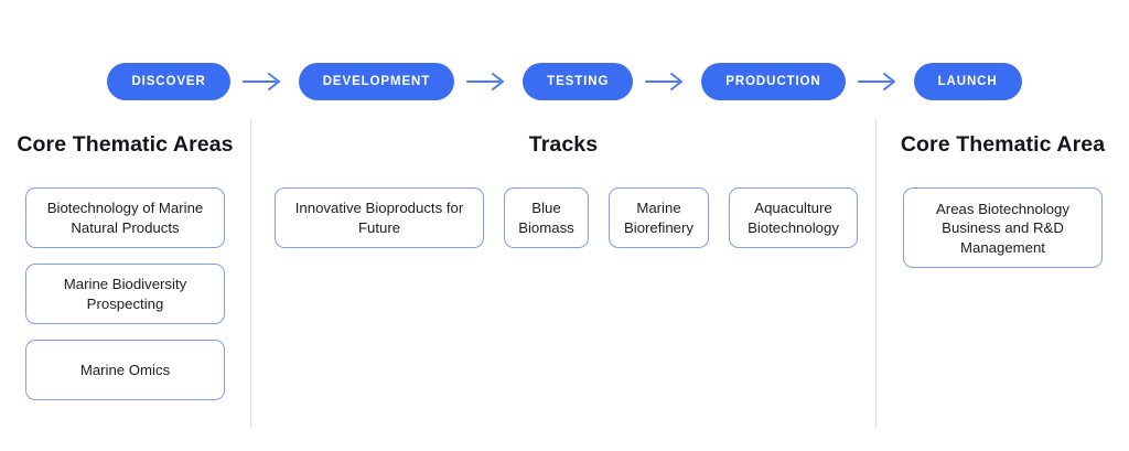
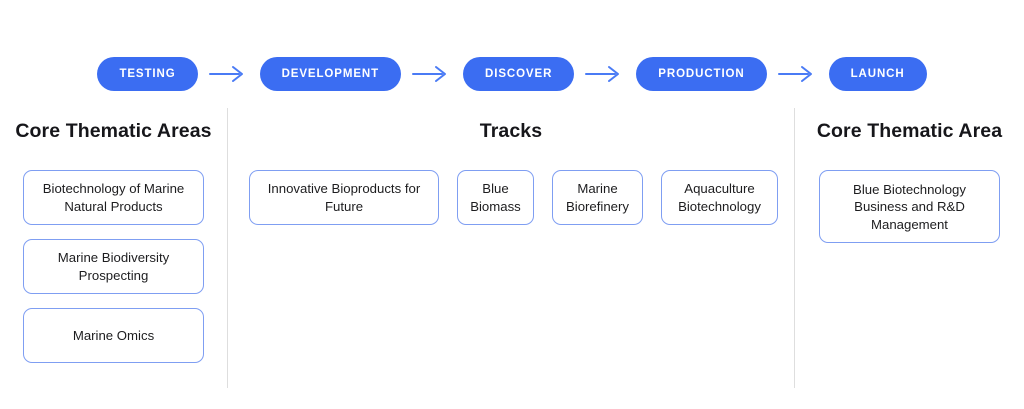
- DISCOVER
+ TESTING
  DEVELOPMENT
- TESTING
+ DISCOVER
  PRODUCTION
  LAUNCH
  Core Thematic Areas
  Biotechnology of Marine Natural Products
  Marine Biodiversity Prospecting
  Marine Omics
  Tracks
  Innovative Bioproducts for Future
  Blue Biomass
  Marine Biorefinery
  Aquaculture Biotechnology
  Core Thematic Area
- Areas Biotechnology Business and R&D Management
+ Blue Biotechnology Business and R&D Management
